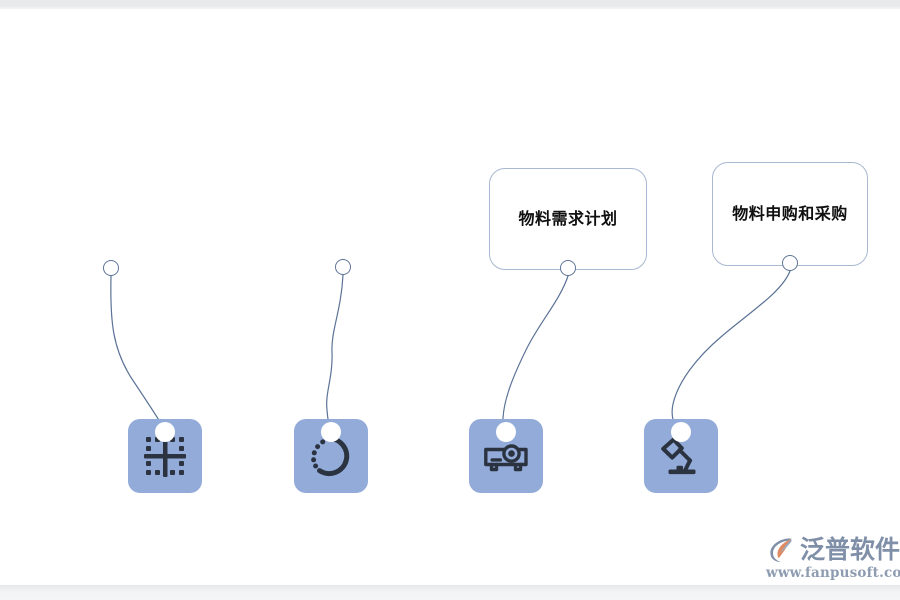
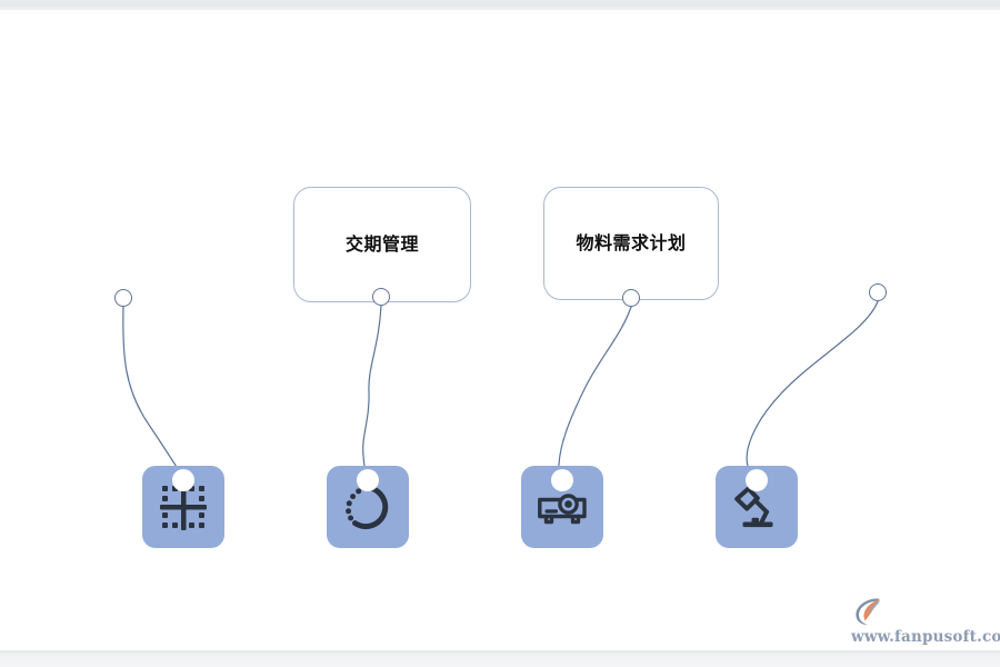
+ 交期管理
  物料需求计划
- 物料申购和采购
- 泛普软件
  www.fanpusoft.co
